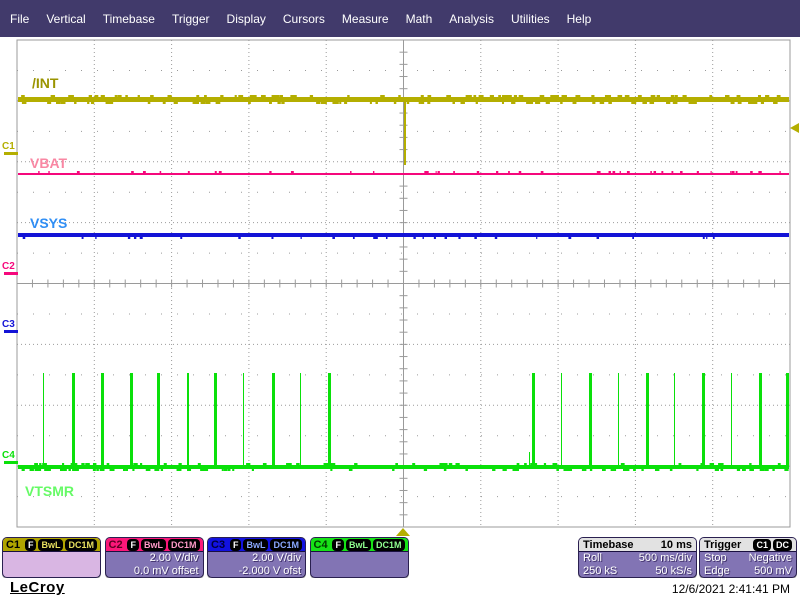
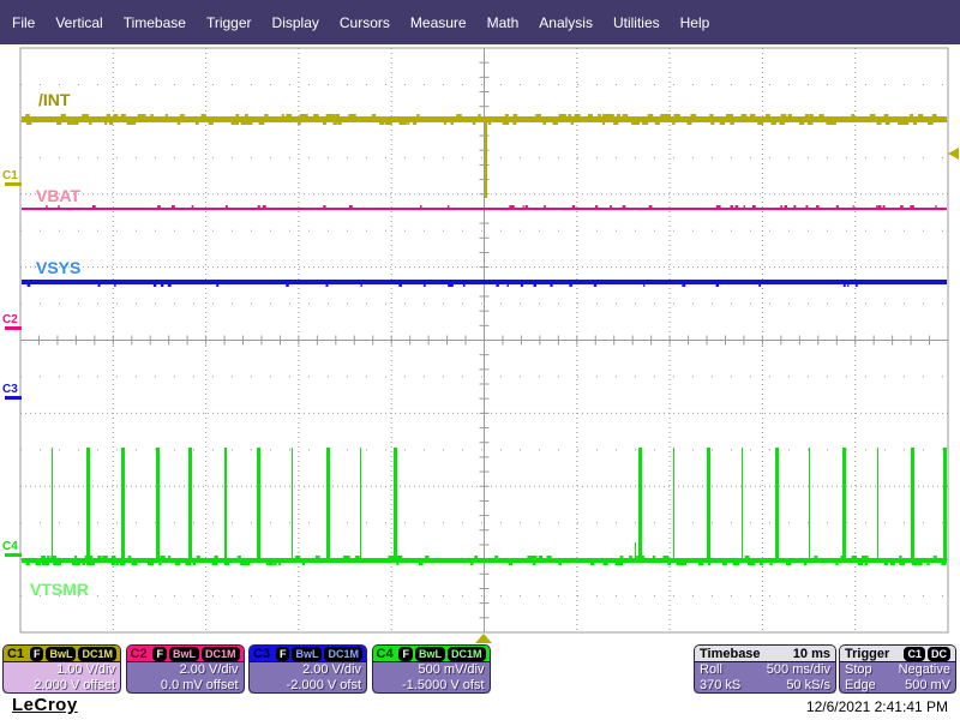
  File
  Vertical
  Timebase
  Trigger
  Display
  Cursors
  Measure
  Math
  Analysis
  Utilities
  Help
  /INT
  VBAT
  VSYS
  VTSMR
  C1
  C2
  C3
  C4
  C1
  F
  BwL
  DC1M
+ 1.00 V/div
+ 2.000 V offset
  C2
  F
  BwL
  DC1M
  2.00 V/div
  0.0 mV offset
  C3
  F
  BwL
  DC1M
  2.00 V/div
  -2.000 V ofst
  C4
  F
  BwL
  DC1M
+ 500 mV/div
+ -1.5000 V ofst
  Timebase
  10 ms
  Roll
  500 ms/div
- 250 kS
+ 370 kS
  50 kS/s
  Trigger
  C1
  DC
  Stop
  Negative
  Edge
  500 mV
  LeCroy
  12/6/2021 2:41:41 PM
